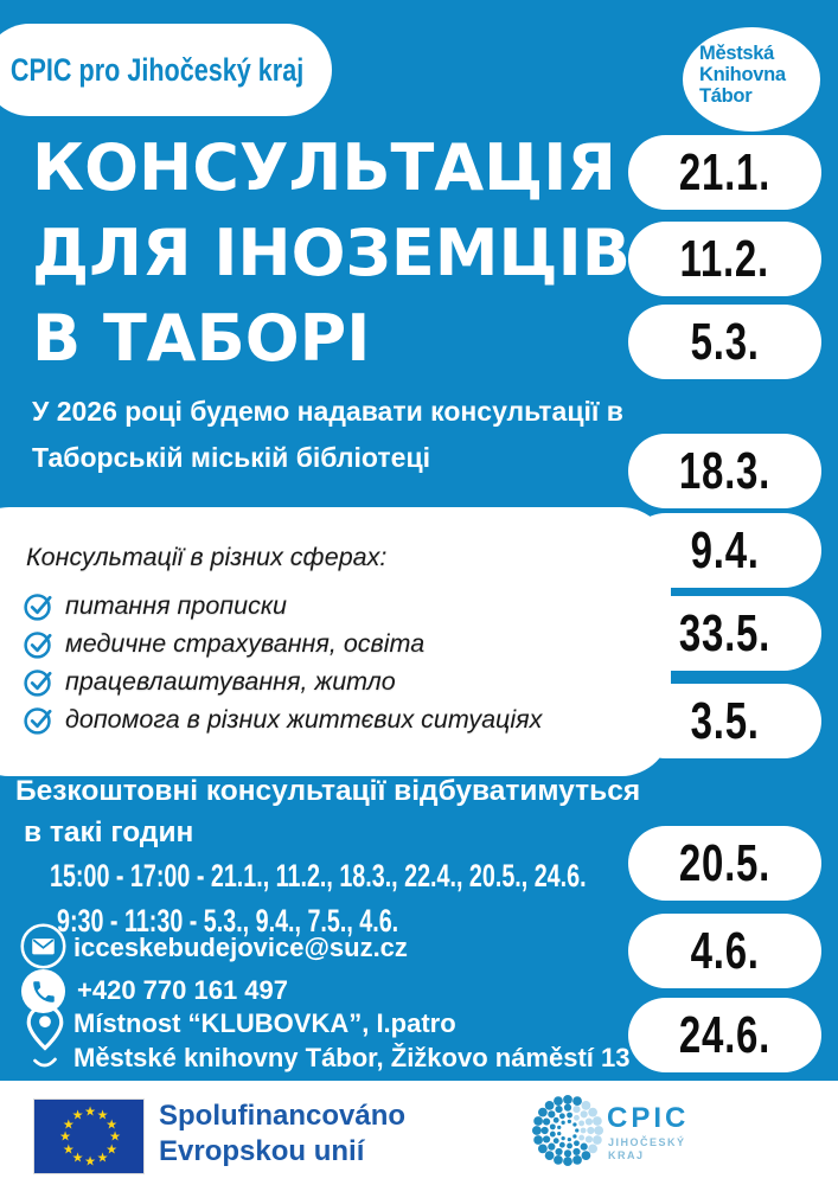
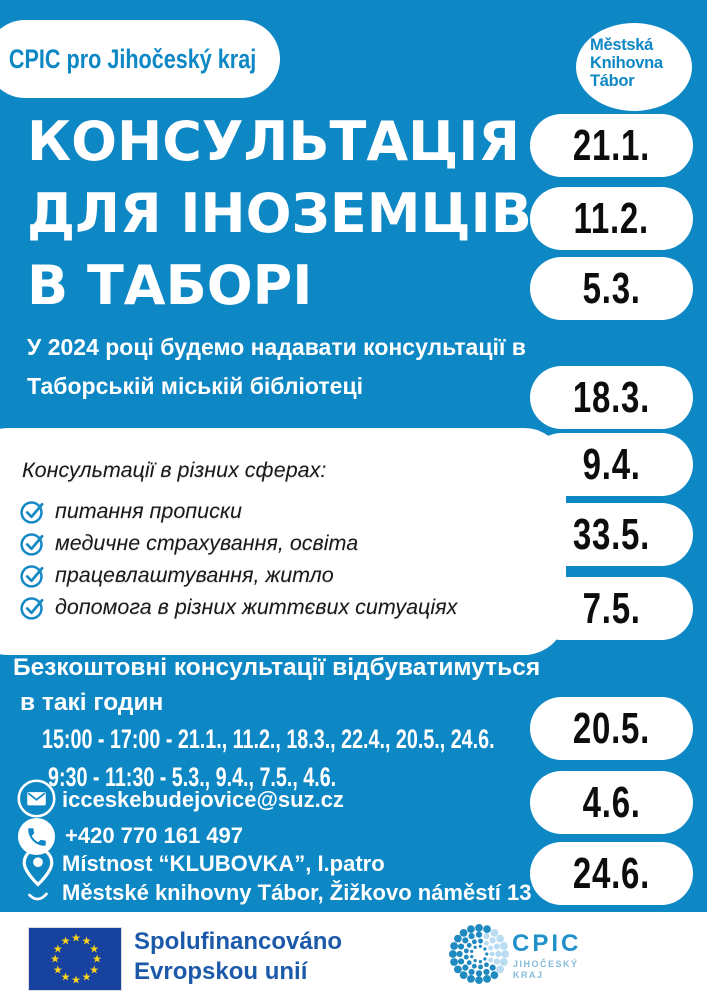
  CPIC pro Jihočeský kraj
  Městská
  Knihovna
  Tábor
  КОНСУЛЬТАЦІЯ
  ДЛЯ ІНОЗЕМЦІВ
  В ТАБОРІ
- У 2026 році будемо надавати консультації в
+ У 2024 році будемо надавати консультації в
  Таборській міській бібліотеці
  Консультації в різних сферах:
  питання прописки
  медичне страхування, освіта
  працевлаштування, житло
  допомога в різних життєвих ситуаціях
  Безкоштовні консультації відбуватимуться
  в такі годин
  15:00 - 17:00 - 21.1., 11.2., 18.3., 22.4., 20.5., 24.6.
  9:30 - 11:30 - 5.3., 9.4., 7.5., 4.6.
  icceskebudejovice@suz.cz
  +420 770 161 497
  Místnost “KLUBOVKA”, I.patro
  Městské knihovny Tábor, Žižkovo náměstí 13
  21.1.
  11.2.
  5.3.
  18.3.
  9.4.
  33.5.
- 3.5.
+ 7.5.
  20.5.
  4.6.
  24.6.
  ★
  ★
  ★
  ★
  ★
  ★
  ★
  ★
  ★
  ★
  ★
  ★
  Spolufinancováno
  Evropskou unií
  CPIC
  JIHOČESKÝ
  KRAJ
